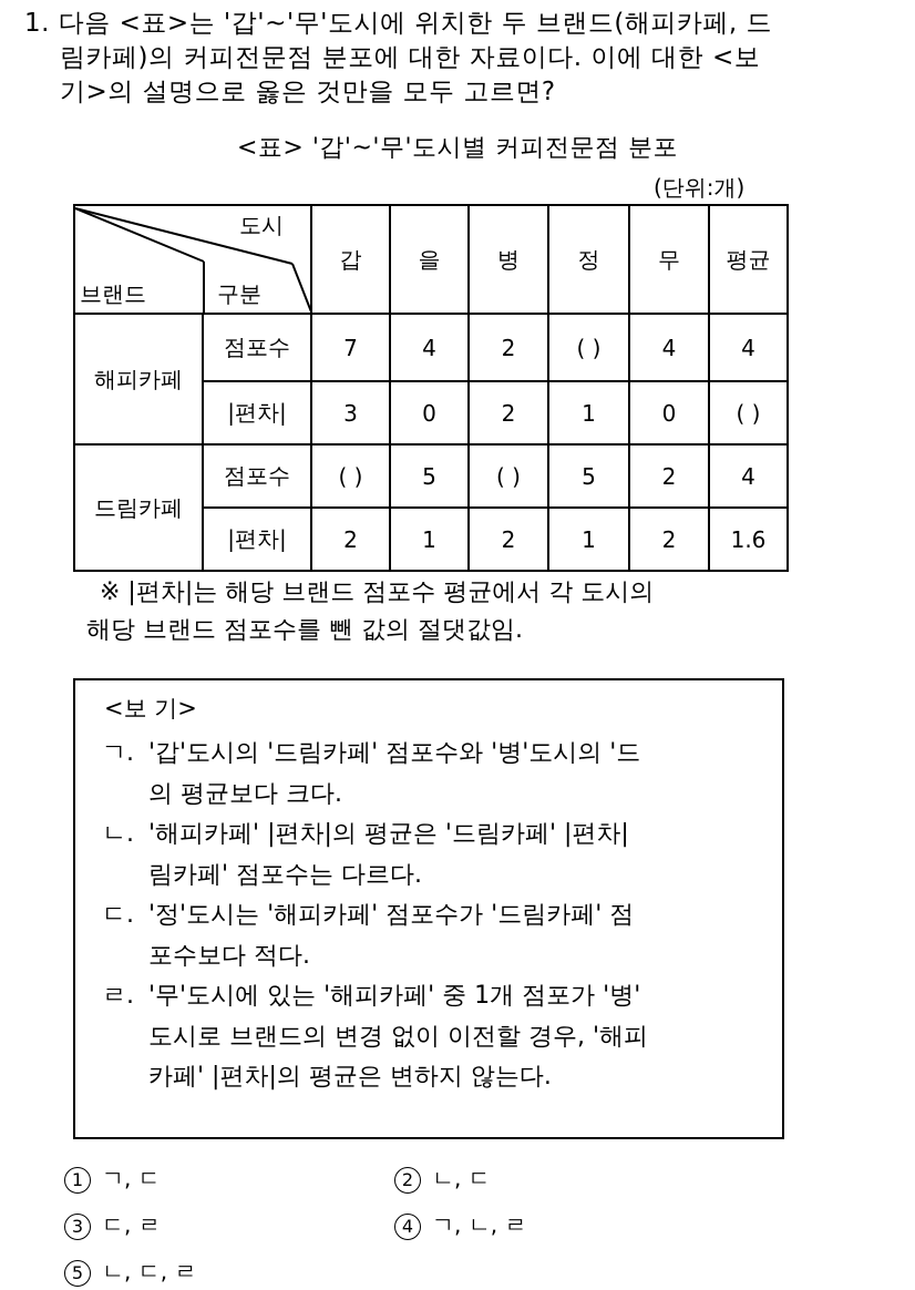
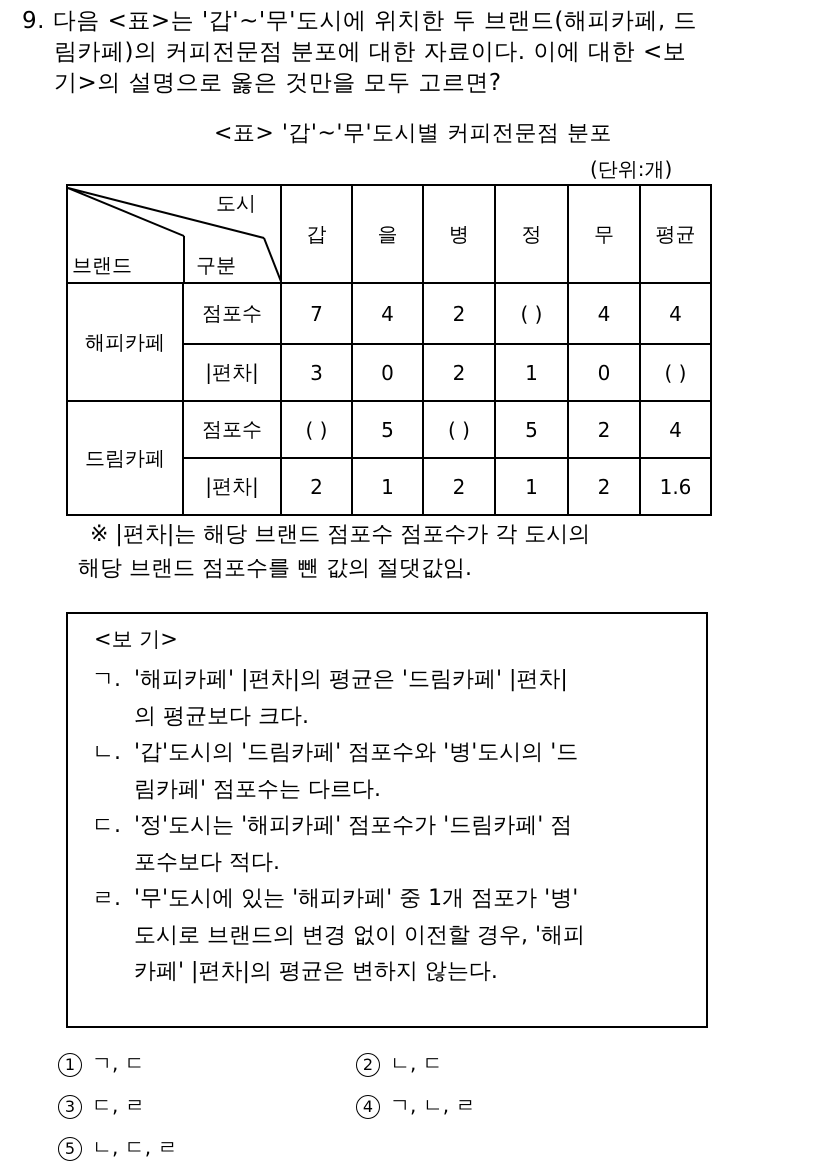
- 1. 다음 <표>는 '갑'~'무'도시에 위치한 두 브랜드(해피카페, 드
+ 9. 다음 <표>는 '갑'~'무'도시에 위치한 두 브랜드(해피카페, 드
  림카페)의 커피전문점 분포에 대한 자료이다. 이에 대한 <보
  기>의 설명으로 옳은 것만을 모두 고르면?
  <표> '갑'~'무'도시별 커피전문점 분포
  (단위:개)
  도시 브랜드 구분	갑	을	병	정	무	평균
  해피카페	점포수	7	4	2	( )	4	4
  |편차|	3	0	2	1	0	( )
  드림카페	점포수	( )	5	( )	5	2	4
  |편차|	2	1	2	1	2	1.6
- ※ |편차|는 해당 브랜드 점포수 평균에서 각 도시의
+ ※ |편차|는 해당 브랜드 점포수 점포수가 각 도시의
  해당 브랜드 점포수를 뺀 값의 절댓값임.
  <보 기>
  ㄱ.
- '갑'도시의 '드림카페' 점포수와 '병'도시의 '드
+ '해피카페' |편차|의 평균은 '드림카페' |편차|
  의 평균보다 크다.
  ㄴ.
- '해피카페' |편차|의 평균은 '드림카페' |편차|
+ '갑'도시의 '드림카페' 점포수와 '병'도시의 '드
  림카페' 점포수는 다르다.
  ㄷ.
  '정'도시는 '해피카페' 점포수가 '드림카페' 점
  포수보다 적다.
  ㄹ.
  '무'도시에 있는 '해피카페' 중 1개 점포가 '병'
  도시로 브랜드의 변경 없이 이전할 경우, '해피
  카페' |편차|의 평균은 변하지 않는다.
  1 ㄱ, ㄷ
  2 ㄴ, ㄷ
  3 ㄷ, ㄹ
  4 ㄱ, ㄴ, ㄹ
  5 ㄴ, ㄷ, ㄹ
